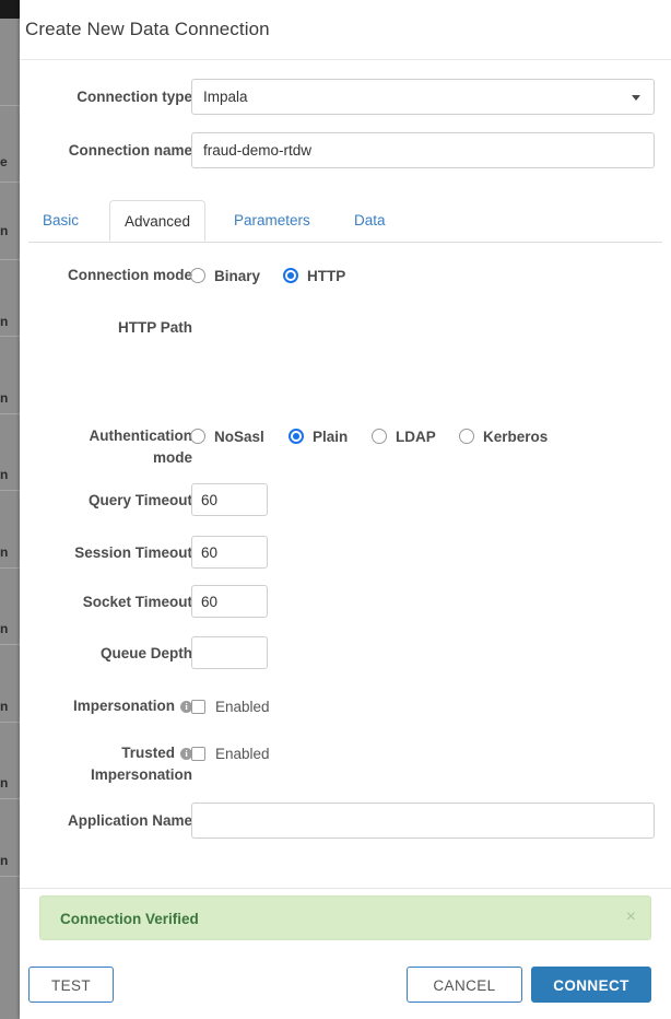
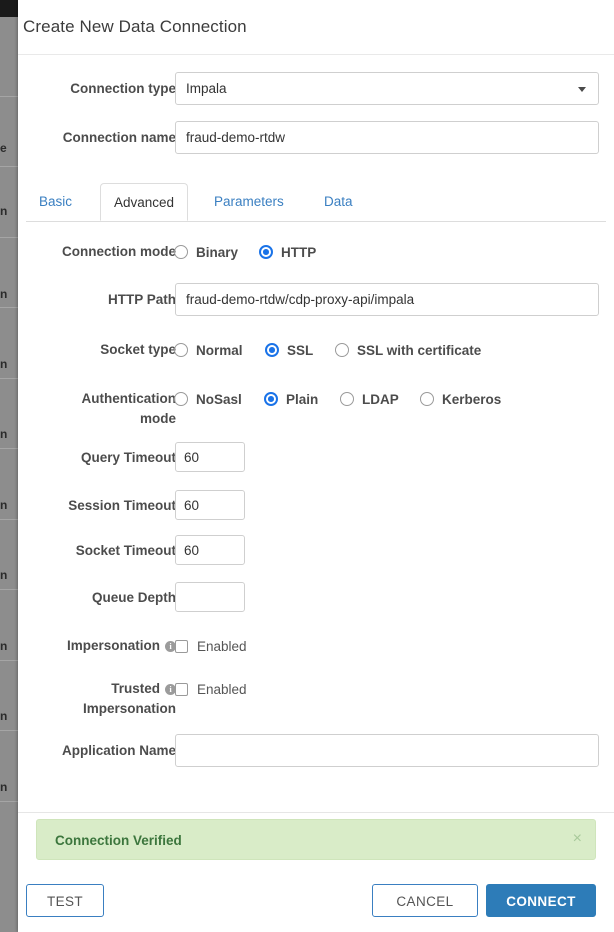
  e
  n
  n
  n
  n
  n
  n
  n
  n
  n
  Create New Data Connection
  Connection type
  Impala
  Connection name
  fraud-demo-rtdw
  Basic
  Advanced
  Parameters
  Data
  Connection mode
  Binary
  HTTP
  HTTP Path
+ fraud-demo-rtdw/cdp-proxy-api/impala
+ Socket type
+ Normal
+ SSL
+ SSL with certificate
  Authentication
  mode
  NoSasl
  Plain
  LDAP
  Kerberos
  Query Timeout
  60
  Session Timeout
  60
  Socket Timeout
  60
  Queue Depth
  Impersonation i
  Enabled
  Trusted i
  Impersonation
  Enabled
  Application Name
  Connection Verified
  ×
  TEST
  CANCEL
  CONNECT
